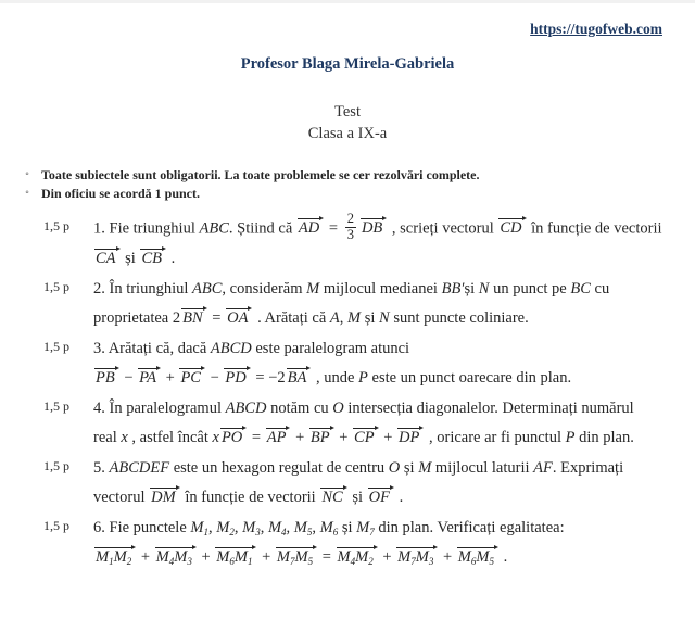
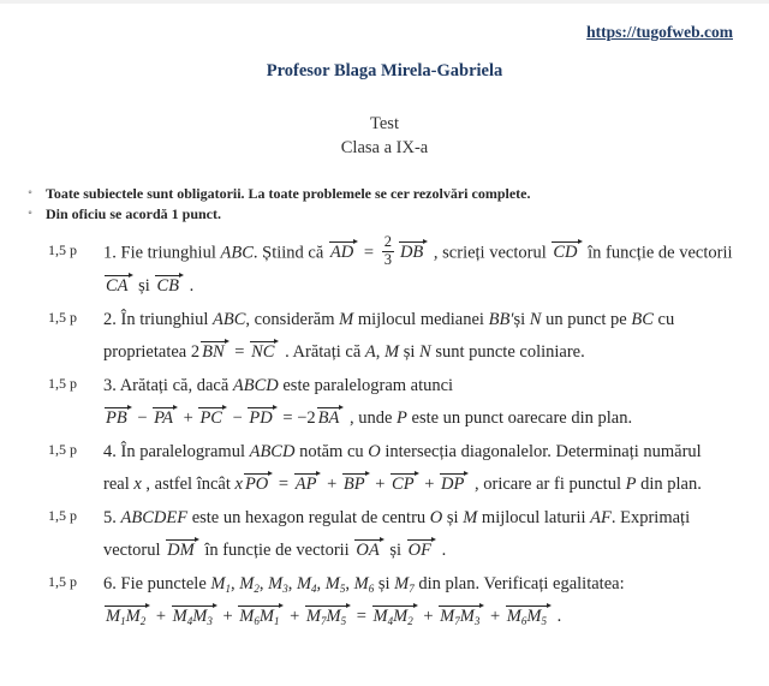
  https://tugofweb.com
  Profesor Blaga Mirela-Gabriela
  Test
  Clasa a IX-a
  ◦
  Toate subiectele sunt obligatorii. La toate problemele se cer rezolvări complete.
  ◦
  Din oficiu se acordă 1 punct.
  1,5 p
  1. Fie triunghiul ABC. Știind că AD =
  2
  3
  DB , scrieți vectorul CD în funcție de vectorii
  CA și CB .
  1,5 p
  2. În triunghiul ABC, considerăm M mijlocul medianei BB′și N un punct pe BC cu
- proprietatea 2 BN = OA . Arătați că A, M și N sunt puncte coliniare.
+ proprietatea 2 BN = NC . Arătați că A, M și N sunt puncte coliniare.
  1,5 p
  3. Arătați că, dacă ABCD este paralelogram atunci
  PB − PA + PC − PD = −2 BA , unde P este un punct oarecare din plan.
  1,5 p
  4. În paralelogramul ABCD notăm cu O intersecția diagonalelor. Determinați numărul
  real x , astfel încât x PO = AP + BP + CP + DP , oricare ar fi punctul P din plan.
  1,5 p
  5. ABCDEF este un hexagon regulat de centru O și M mijlocul laturii AF. Exprimați
- vectorul DM în funcție de vectorii NC și OF .
+ vectorul DM în funcție de vectorii OA și OF .
  1,5 p
  6. Fie punctele M1, M2, M3, M4, M5, M6 și M7 din plan. Verificați egalitatea:
  M1M2 + M4M3 + M6M1 + M7M5 = M4M2 + M7M3 + M6M5 .
